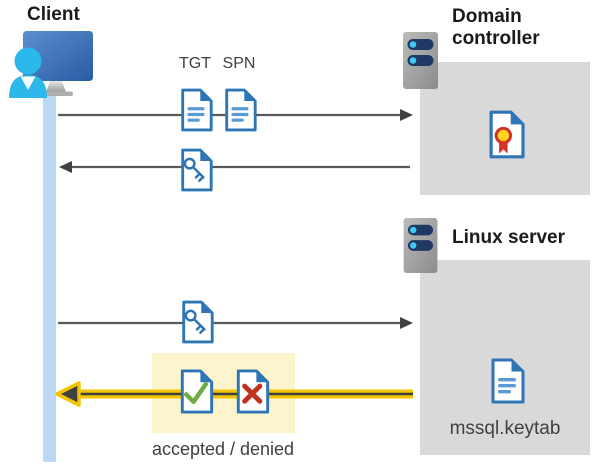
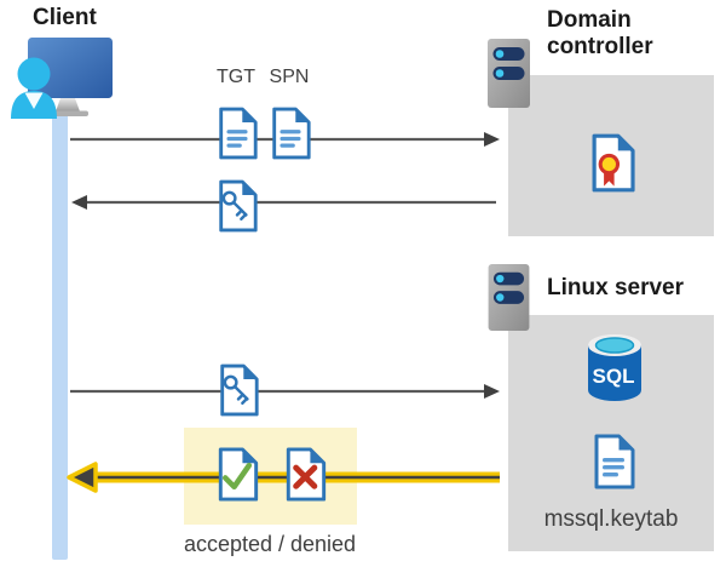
  Client
  Domain controller
  Linux server
+ SQL
  mssql.keytab
  TGT
  SPN
  accepted / denied
